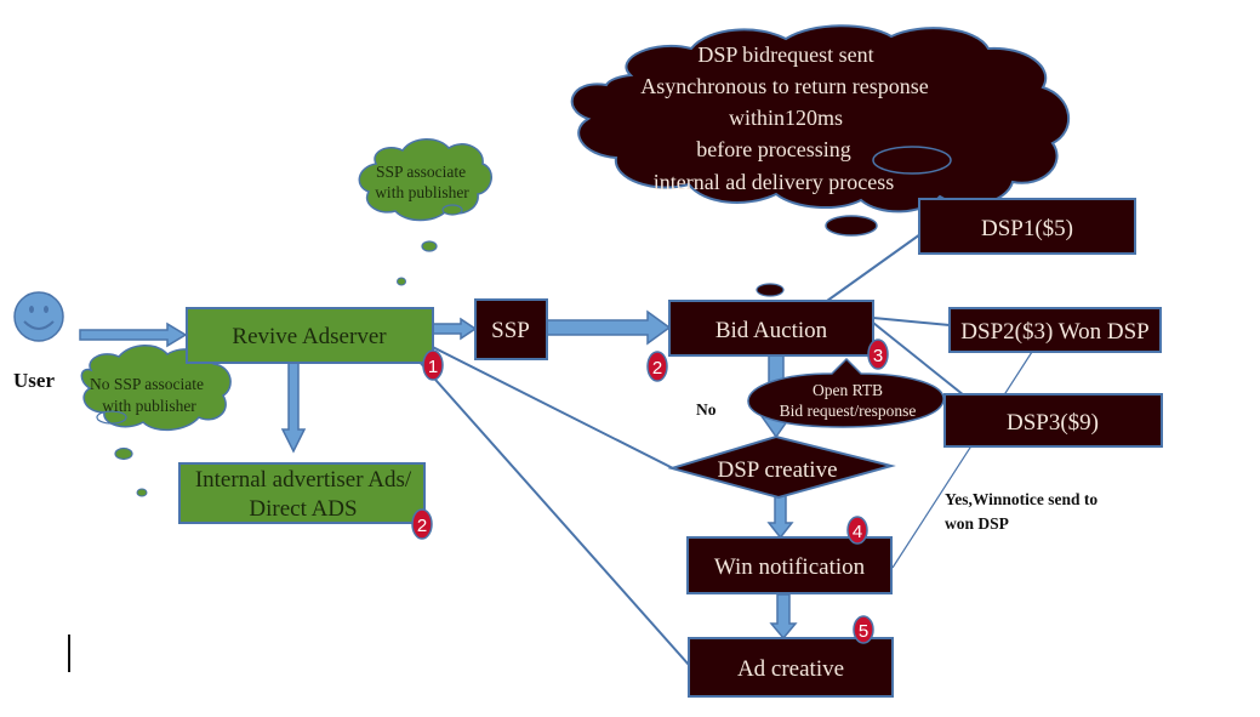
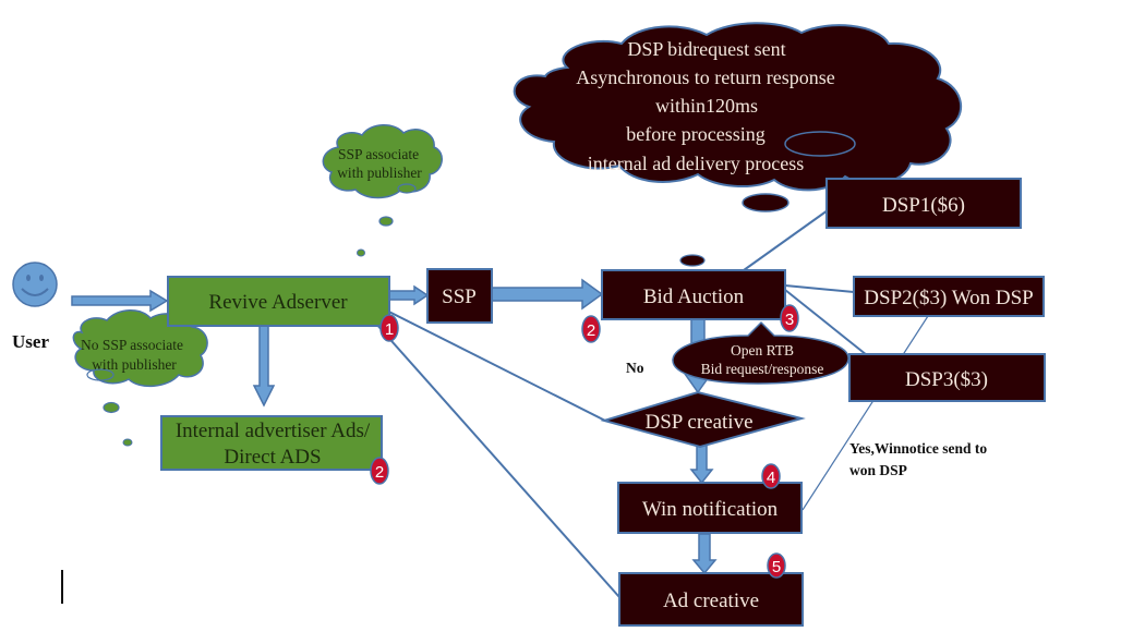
  DSP bidrequest sent
  Asynchronous to return response
  within120ms
  before processing
  internal ad delivery process
  SSP associate
  with publisher
  No SSP associate
  with publisher
  User
  Revive Adserver
  Internal advertiser Ads/
  Direct ADS
  SSP
  Bid Auction
  Open RTB
  Bid request/response
  DSP creative
  Win notification
  Ad creative
- DSP1($5)
+ DSP1($6)
  DSP2($3) Won DSP
- DSP3($9)
+ DSP3($3)
  No
  Yes,Winnotice send to
  won DSP
  1
  2
  2
  3
  4
  5
